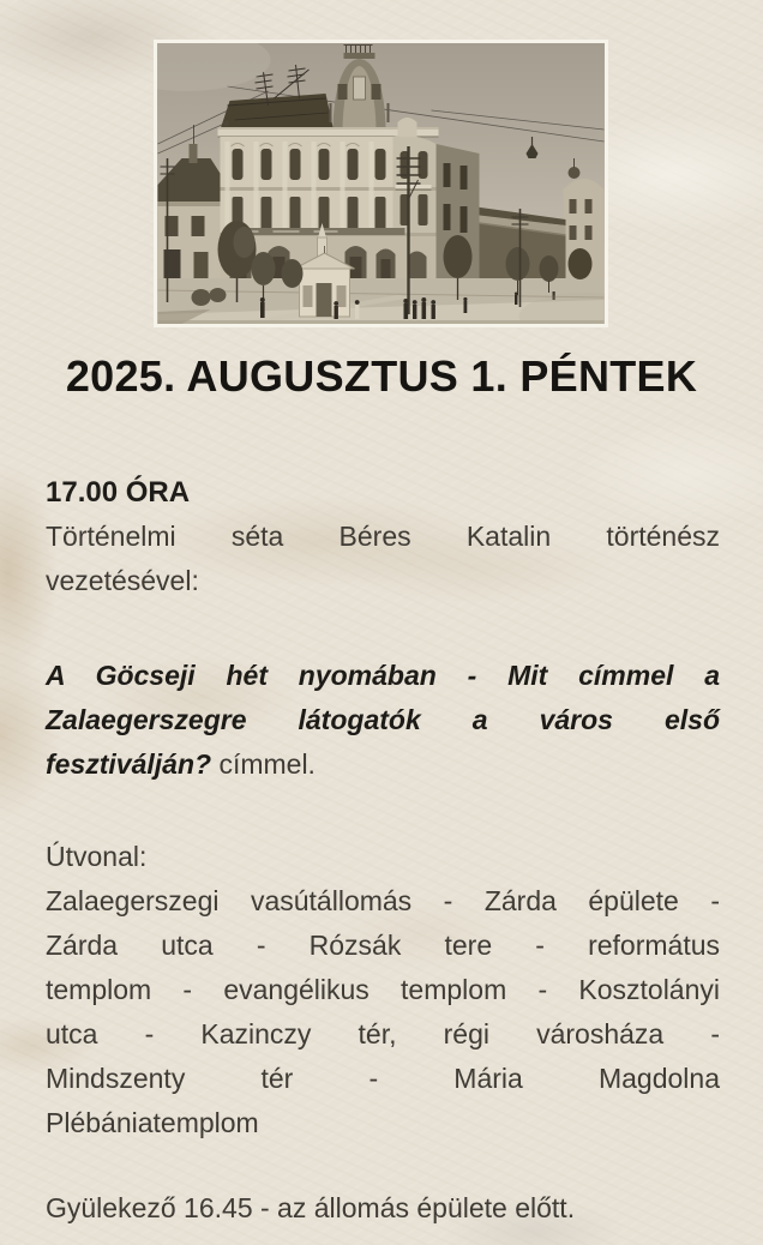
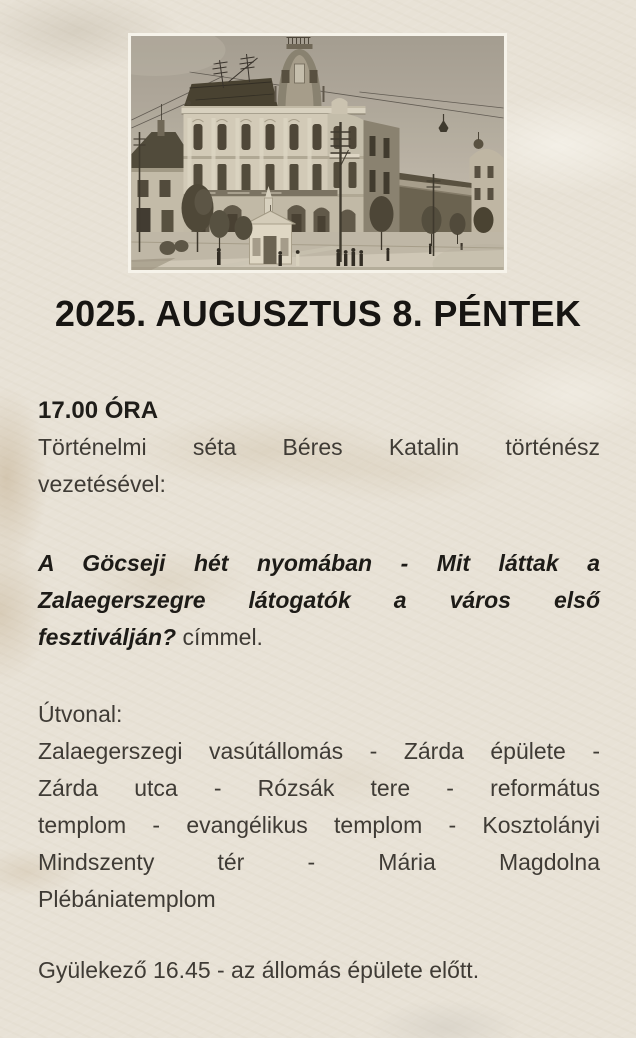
- 2025. AUGUSZTUS 1. PÉNTEK
+ 2025. AUGUSZTUS 8. PÉNTEK
  17.00 ÓRA
  Történelmi séta Béres Katalin történész
  vezetésével:
- A Göcseji hét nyomában - Mit címmel a
+ A Göcseji hét nyomában - Mit láttak a
  Zalaegerszegre látogatók a város első
  fesztiválján? címmel.
  Útvonal:
  Zalaegerszegi vasútállomás - Zárda épülete -
  Zárda utca - Rózsák tere - református
  templom - evangélikus templom - Kosztolányi
- utca - Kazinczy tér, régi városháza -
  Mindszenty tér - Mária Magdolna
  Plébániatemplom
  Gyülekező 16.45 - az állomás épülete előtt.
